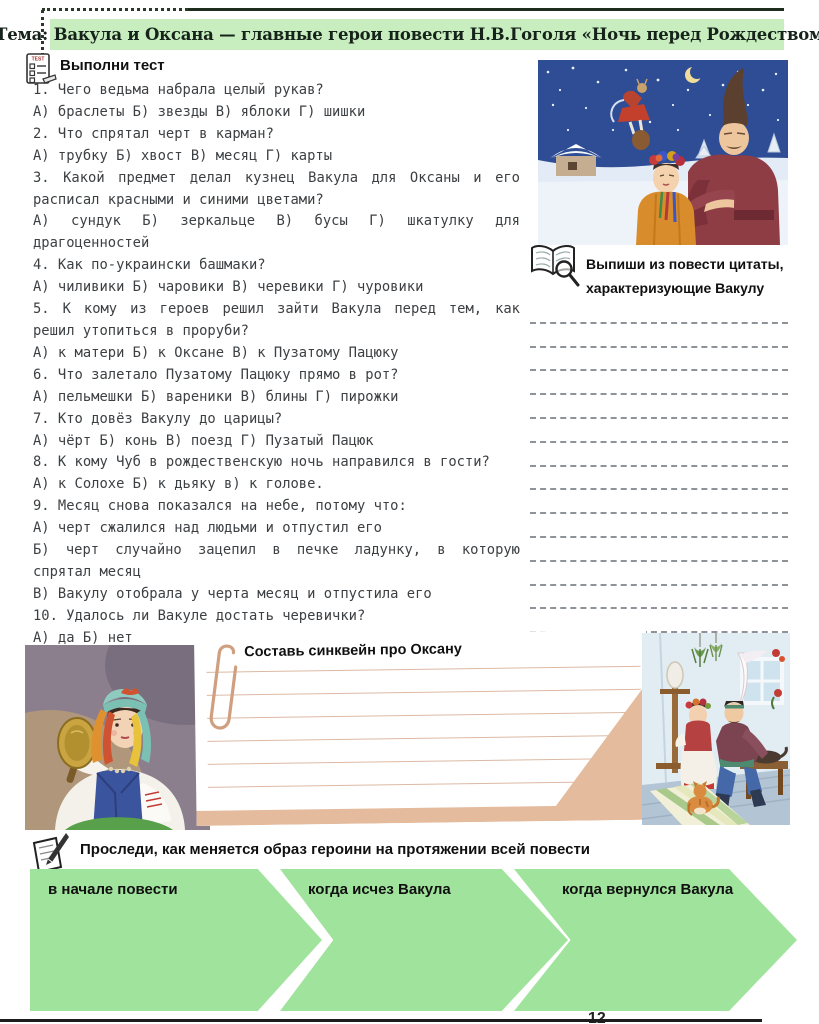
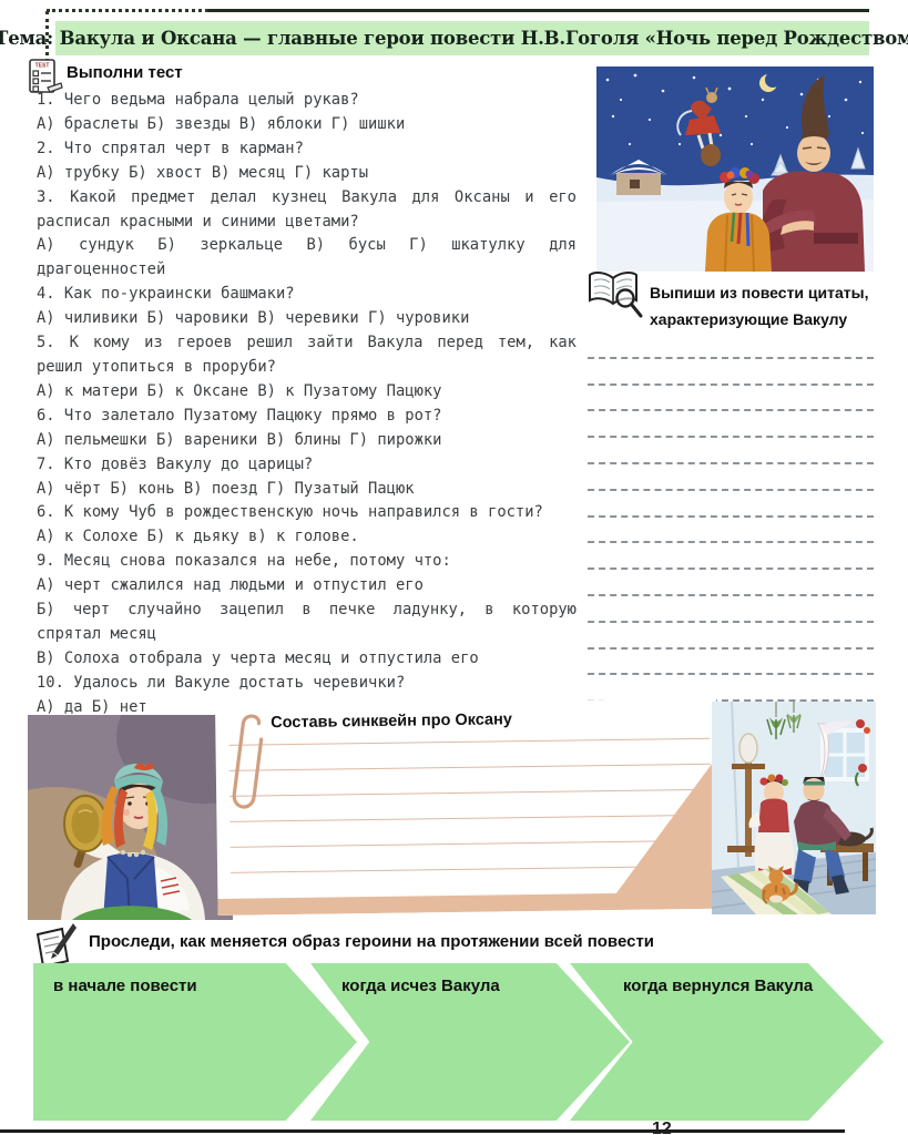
  Тема: Вакула и Оксана — главные герои повести Н.В.Гоголя «Ночь перед Рождеством
  Выполни тест
  1. Чего ведьма набрала целый рукав?
  А) браслеты Б) звезды В) яблоки Г) шишки
  2. Что спрятал черт в карман?
  А) трубку Б) хвост В) месяц Г) карты
  3. Какой предмет делал кузнец Вакула для Оксаны и его расписал красными и синими цветами?
  А) сундук Б) зеркальце В) бусы Г) шкатулку для драгоценностей
  4. Как по-украински башмаки?
  А) чиливики Б) чаровики В) черевики Г) чуровики
  5. К кому из героев решил зайти Вакула перед тем, как решил утопиться в проруби?
  А) к матери Б) к Оксане В) к Пузатому Пацюку
  6. Что залетало Пузатому Пацюку прямо в рот?
  А) пельмешки Б) вареники В) блины Г) пирожки
  7. Кто довёз Вакулу до царицы?
  А) чёрт Б) конь В) поезд Г) Пузатый Пацюк
- 8. К кому Чуб в рождественскую ночь направился в гости?
+ 6. К кому Чуб в рождественскую ночь направился в гости?
  А) к Солохе Б) к дьяку в) к голове.
  9. Месяц снова показался на небе, потому что:
  А) черт сжалился над людьми и отпустил его
  Б) черт случайно зацепил в печке ладунку, в которую спрятал месяц
- В) Вакулу отобрала у черта месяц и отпустила его
+ В) Солоха отобрала у черта месяц и отпустила его
  10. Удалось ли Вакуле достать черевички?
  А) да Б) нет
  Выпиши из повести цитаты, характеризующие Вакулу
  Составь синквейн про Оксану
  Проследи, как меняется образ героини на протяжении всей повести
  в начале повести
  когда исчез Вакула
  когда вернулся Вакула
